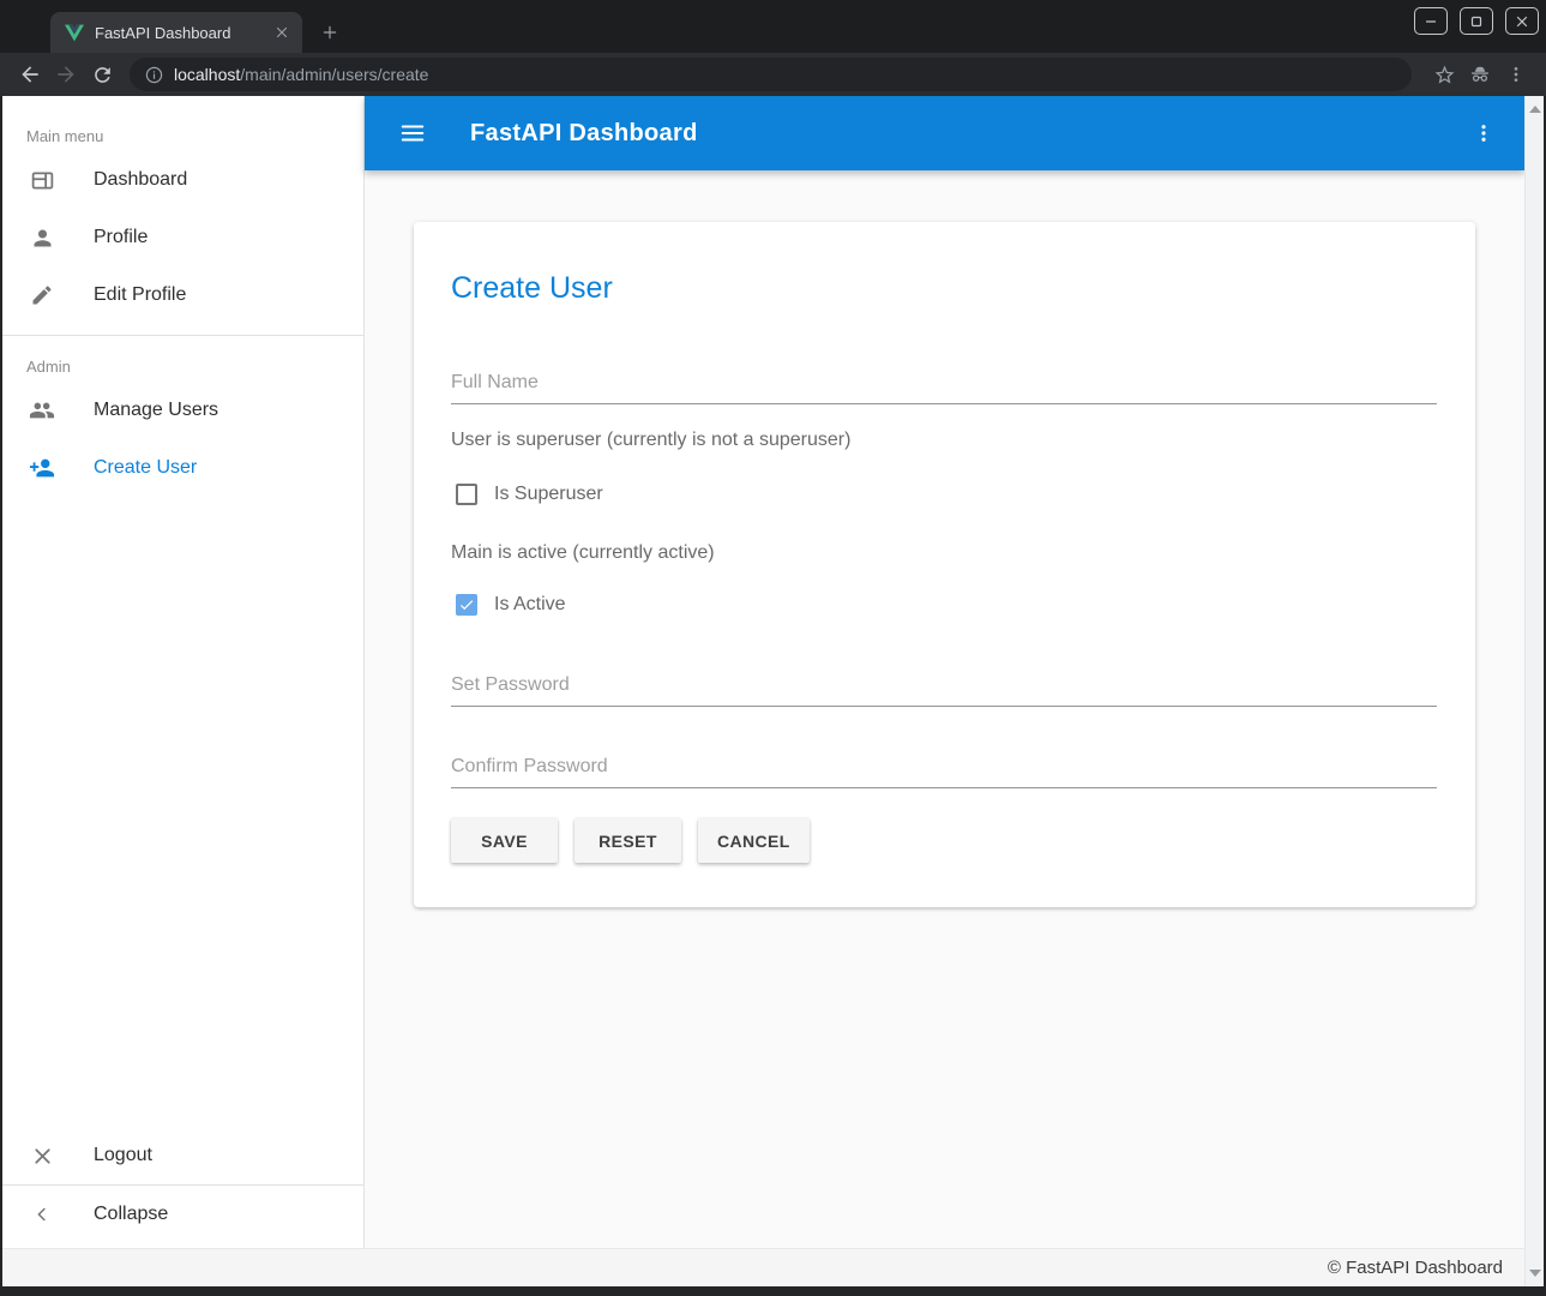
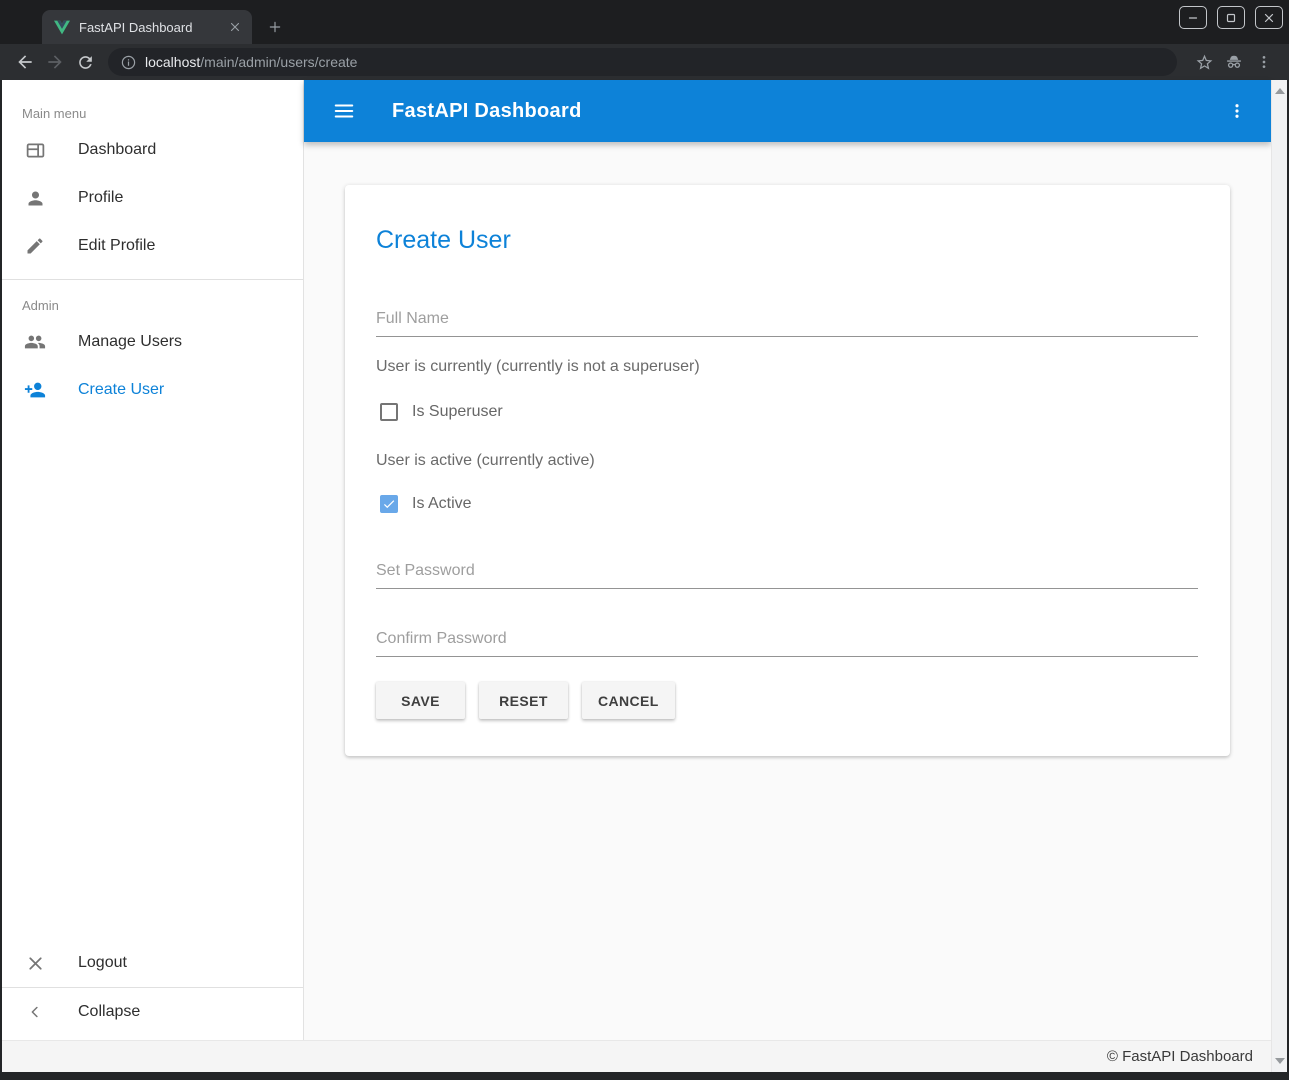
  FastAPI Dashboard
  localhost/main/admin/users/create
  Main menu
  Dashboard
  Profile
  Edit Profile
  Admin
  Manage Users
  Create User
  Logout
  Collapse
  FastAPI Dashboard
  Create User
  Full Name
- User is superuser (currently is not a superuser)
+ User is currently (currently is not a superuser)
  Is Superuser
- Main is active (currently active)
+ User is active (currently active)
  Is Active
  Set Password
  Confirm Password
  SAVE
  RESET
  CANCEL
  © FastAPI Dashboard
